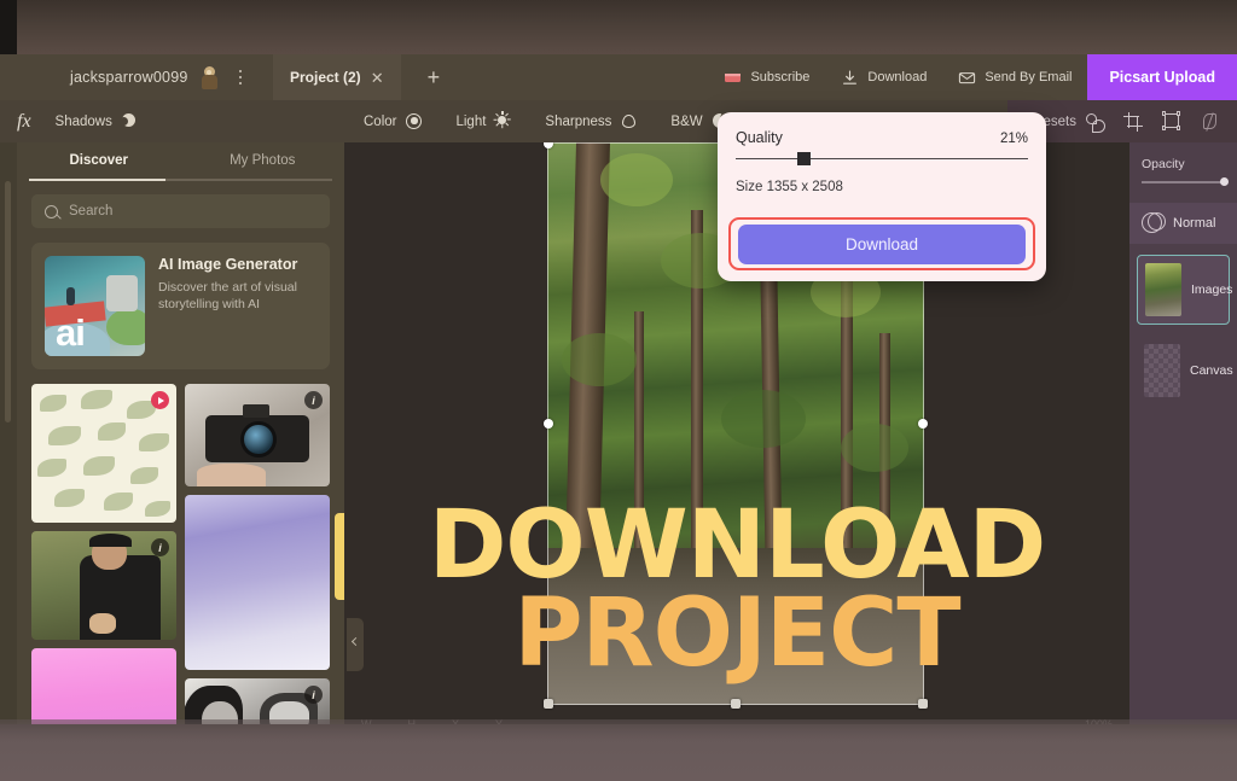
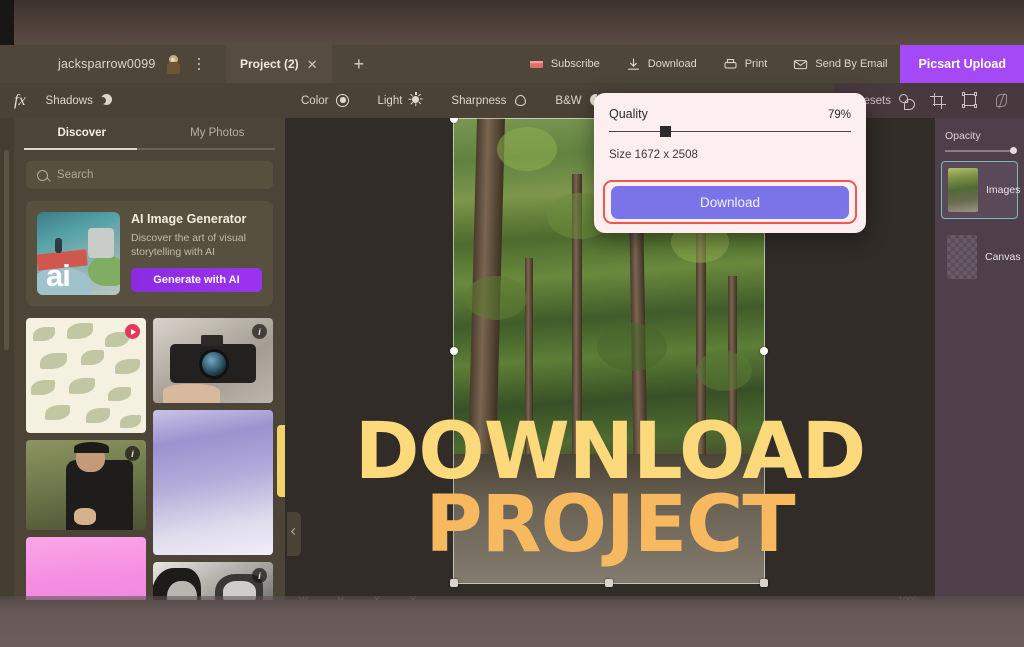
  jacksparrow0099
  Project (2)
  ✕
  +
  Subscribe
  Download
+ Print
  Send By Email
  Picsart Upload
  fx
  Shadows
  Color
  Light
  Sharpness
  B&W
  esets
  Discover
  My Photos
  Search
  ai
  AI Image Generator
  Discover the art of visual storytelling with AI
+ Generate with AI
  i
  i
  i
  DOWNLOAD
  PROJECT
  Opacity
- Normal
  Images
  Canvas
  Quality
- 21%
+ 79%
- Size 1355 x 2508
+ Size 1672 x 2508
  Download
